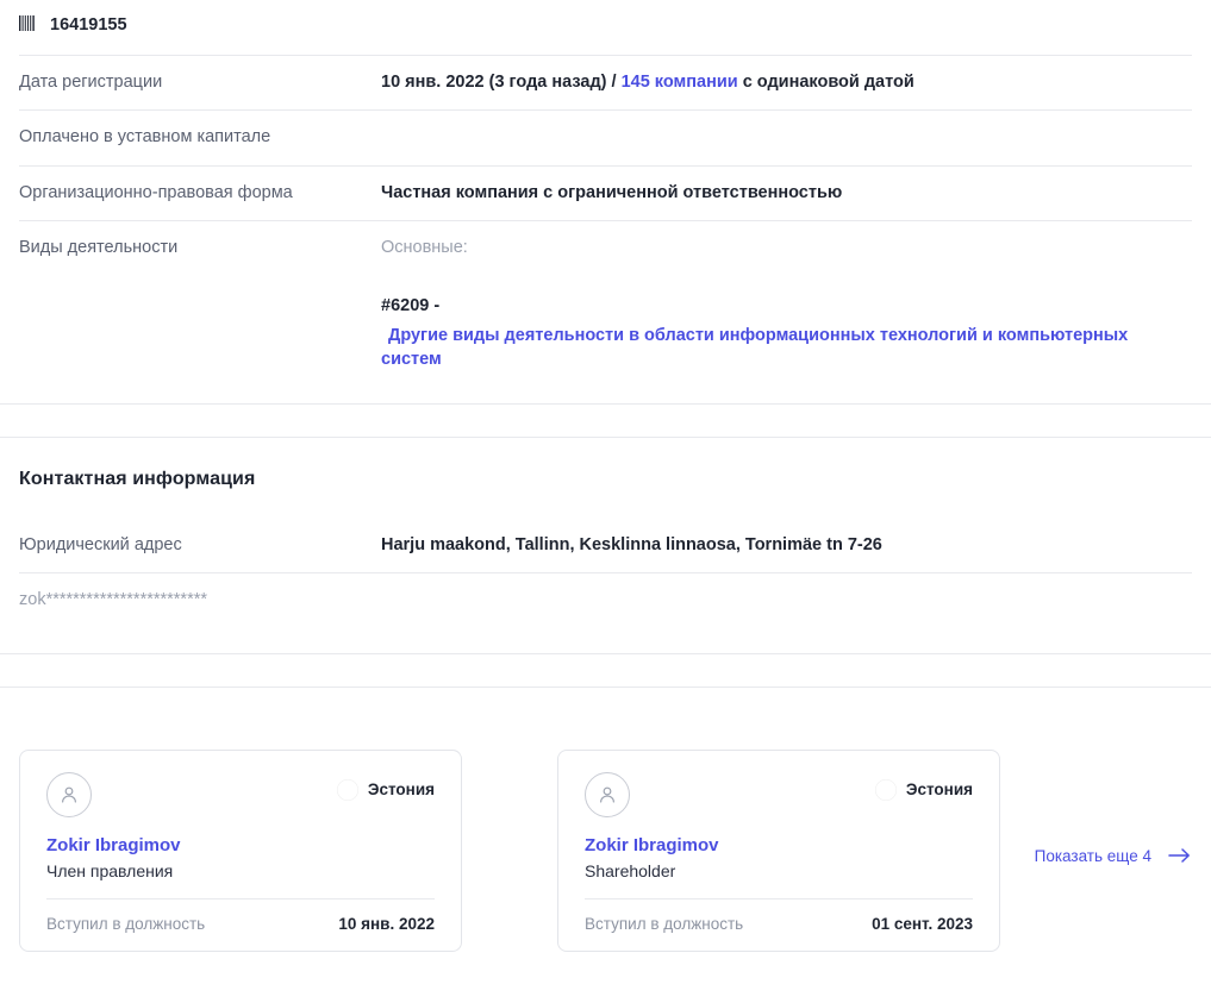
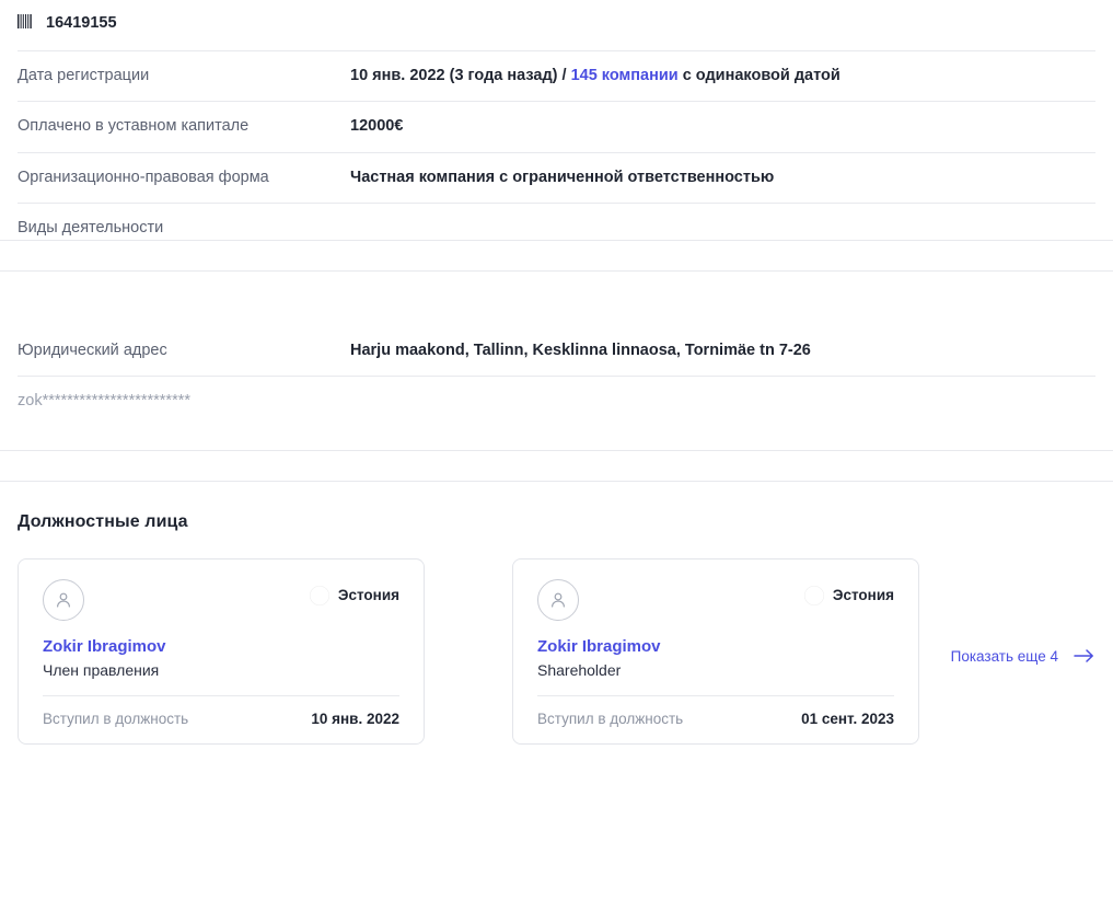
  16419155
  Дата регистрации
  10 янв. 2022 (3 года назад) / 145 компании с одинаковой датой
  Оплачено в уставном капитале
+ 12000€
  Организационно-правовая форма
  Частная компания с ограниченной ответственностью
  Виды деятельности
- Основные:
- #6209 -
- Другие виды деятельности в области информационных технологий и компьютерных систем
- Контактная информация
  Юридический адрес
  Harju maakond, Tallinn, Kesklinna linnaosa, Tornimäe tn 7-26
  zok************************
+ Должностные лица
  Эстония
  Zokir Ibragimov
  Член правления
  Вступил в должность
  10 янв. 2022
  Эстония
  Zokir Ibragimov
  Shareholder
  Вступил в должность
  01 сент. 2023
  Показать еще 4
